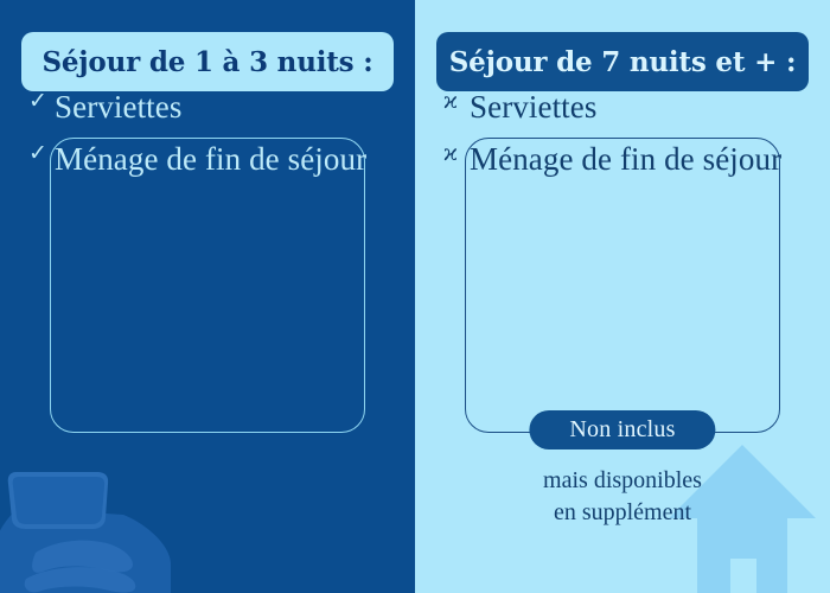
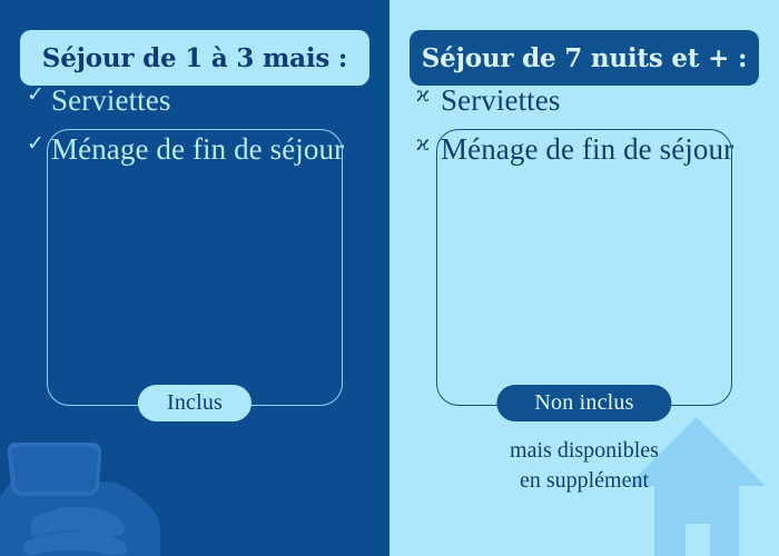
- Séjour de 1 à 3 nuits :
+ Séjour de 1 à 3 mais :
  ✓
  Serviettes
  ✓
  Ménage de fin de séjour
+ Inclus
  Séjour de 7 nuits et + :
  ϰ
  Serviettes
  ϰ
  Ménage de fin de séjour
  Non inclus
  mais disponibles
  en supplément
